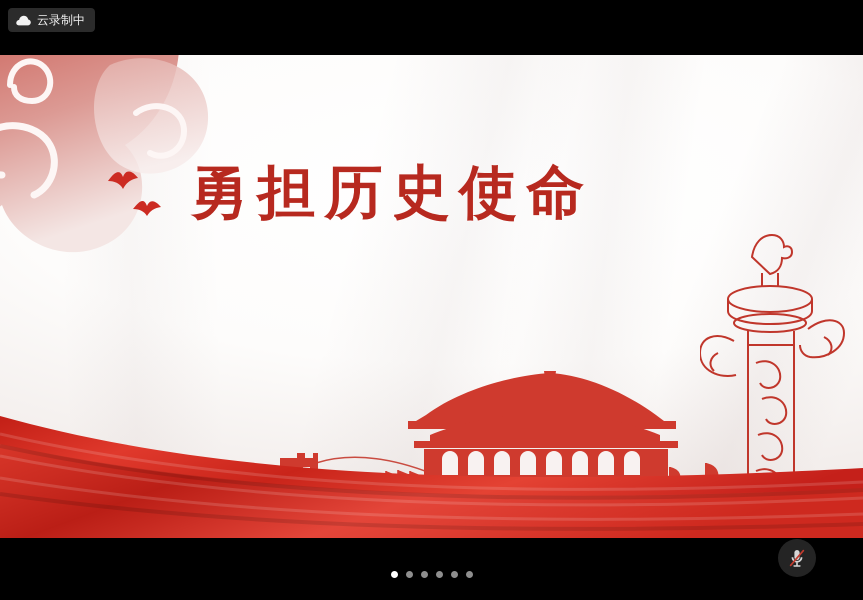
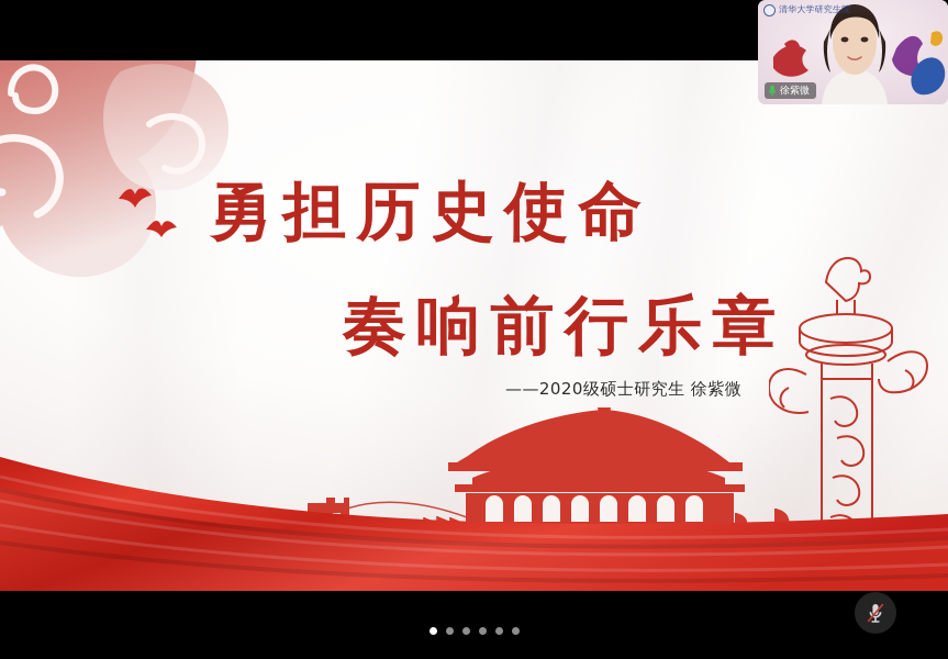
- 云录制中
  勇担历史使命
+ 奏响前行乐章
+ ——2020级硕士研究生 徐紫微
+ 清华大学研究生院
+ 徐紫微
